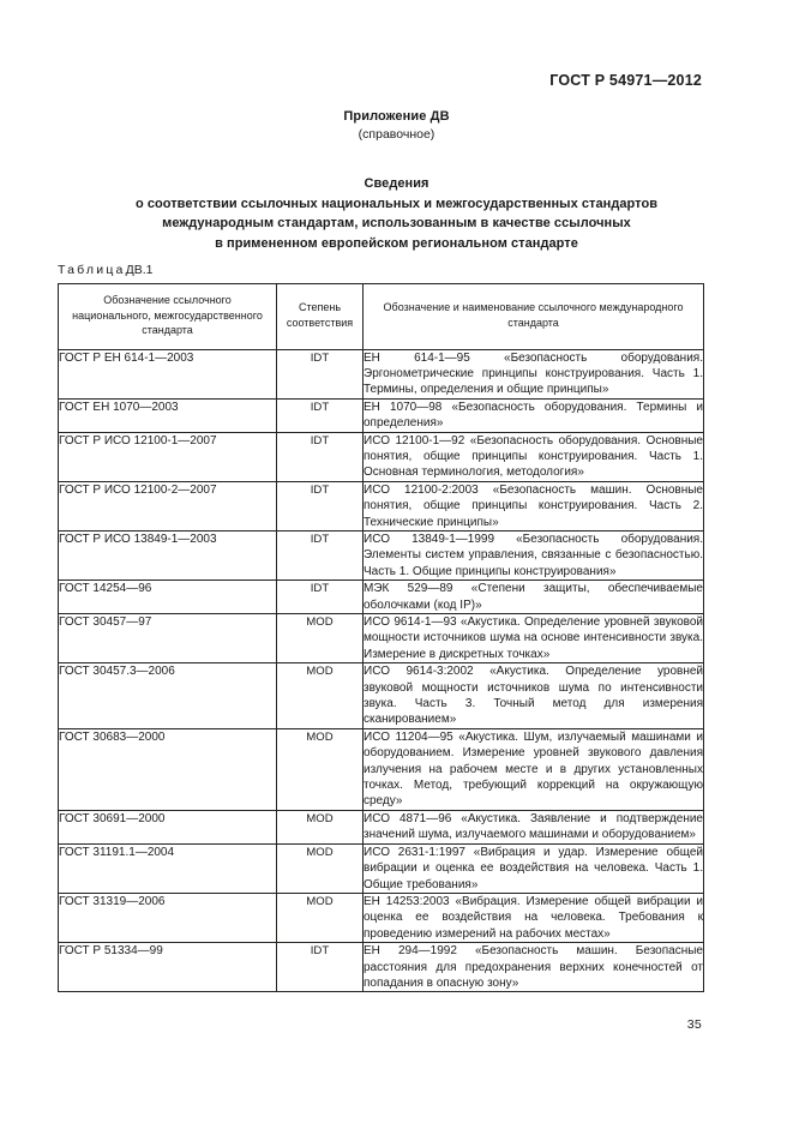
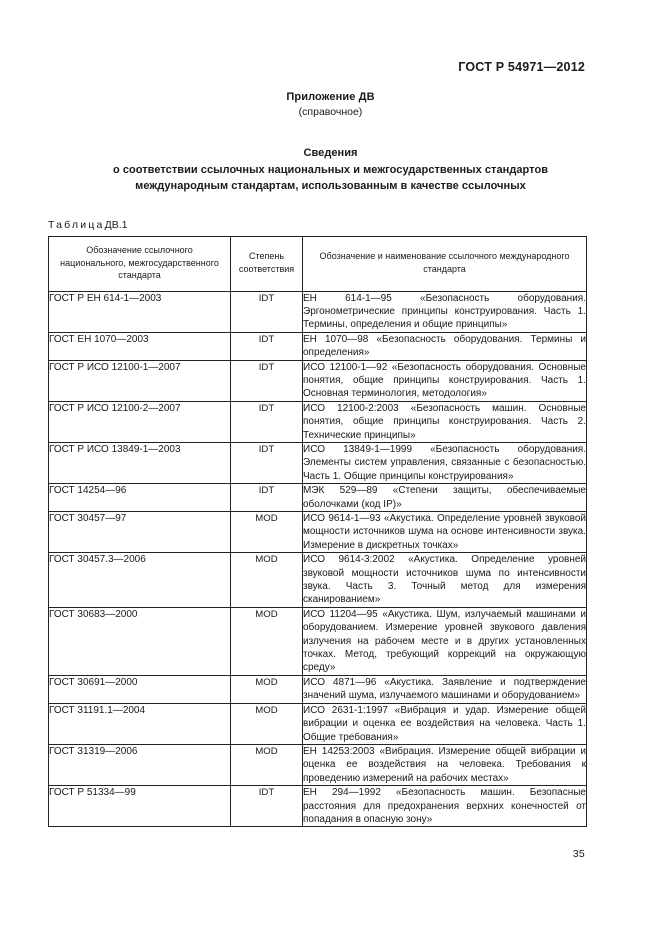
  ГОСТ Р 54971—2012
  Приложение ДВ
  (справочное)
  Сведения
  о соответствии ссылочных национальных и межгосударственных стандартов
  международным стандартам, использованным в качестве ссылочных
- в примененном европейском региональном стандарте
  ТаблицаДВ.1
  Обозначение ссылочного национального, межгосударственного стандарта	Степень соответствия	Обозначение и наименование ссылочного международного стандарта
  ГОСТ Р ЕН 614-1—2003	IDT	ЕН 614-1—95 «Безопасность оборудования. Эргонометрические принципы конструирования. Часть 1. Термины, определения и общие принципы»
  ГОСТ ЕН 1070—2003	IDT	ЕН 1070—98 «Безопасность оборудования. Термины и определения»
  ГОСТ Р ИСО 12100-1—2007	IDT	ИСО 12100-1—92 «Безопасность оборудования. Основные понятия, общие принципы конструирования. Часть 1. Основная терминология, методология»
  ГОСТ Р ИСО 12100-2—2007	IDT	ИСО 12100-2:2003 «Безопасность машин. Основные понятия, общие принципы конструирования. Часть 2. Технические принципы»
  ГОСТ Р ИСО 13849-1—2003	IDT	ИСО 13849-1—1999 «Безопасность оборудования. Элементы систем управления, связанные с безопасностью. Часть 1. Общие принципы конструирования»
  ГОСТ 14254—96	IDT	МЭК 529—89 «Степени защиты, обеспечиваемые оболочками (код IP)»
  ГОСТ 30457—97	MOD	ИСО 9614-1—93 «Акустика. Определение уровней звуковой мощности источников шума на основе интенсивности звука. Измерение в дискретных точках»
  ГОСТ 30457.3—2006	MOD	ИСО 9614-3:2002 «Акустика. Определение уровней звуковой мощности источников шума по интенсивности звука. Часть 3. Точный метод для измерения сканированием»
  ГОСТ 30683—2000	MOD	ИСО 11204—95 «Акустика. Шум, излучаемый машинами и оборудованием. Измерение уровней звукового давления излучения на рабочем месте и в других установленных точках. Метод, требующий коррекций на окружающую среду»
  ГОСТ 30691—2000	MOD	ИСО 4871—96 «Акустика. Заявление и подтверждение значений шума, излучаемого машинами и оборудованием»
  ГОСТ 31191.1—2004	MOD	ИСО 2631-1:1997 «Вибрация и удар. Измерение общей вибрации и оценка ее воздействия на человека. Часть 1. Общие требования»
  ГОСТ 31319—2006	MOD	ЕН 14253:2003 «Вибрация. Измерение общей вибрации и оценка ее воздействия на человека. Требования к проведению измерений на рабочих местах»
  ГОСТ Р 51334—99	IDT	ЕН 294—1992 «Безопасность машин. Безопасные расстояния для предохранения верхних конечностей от попадания в опасную зону»
  35
